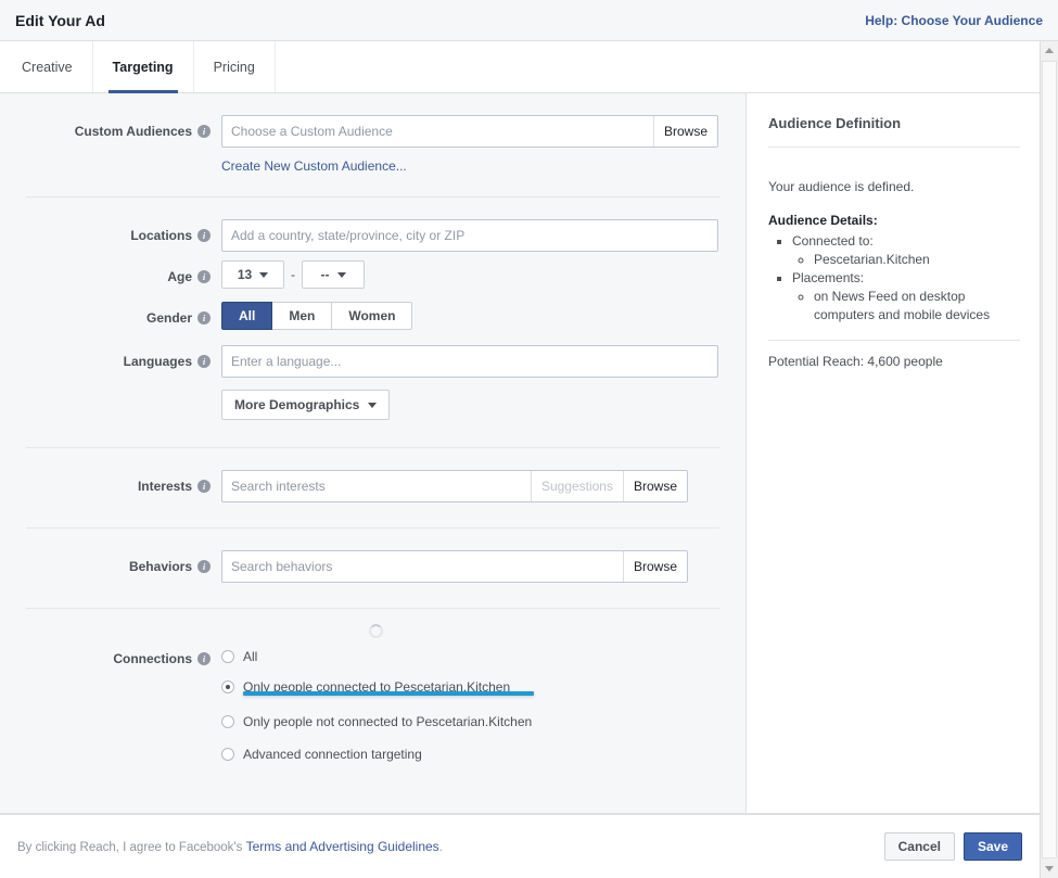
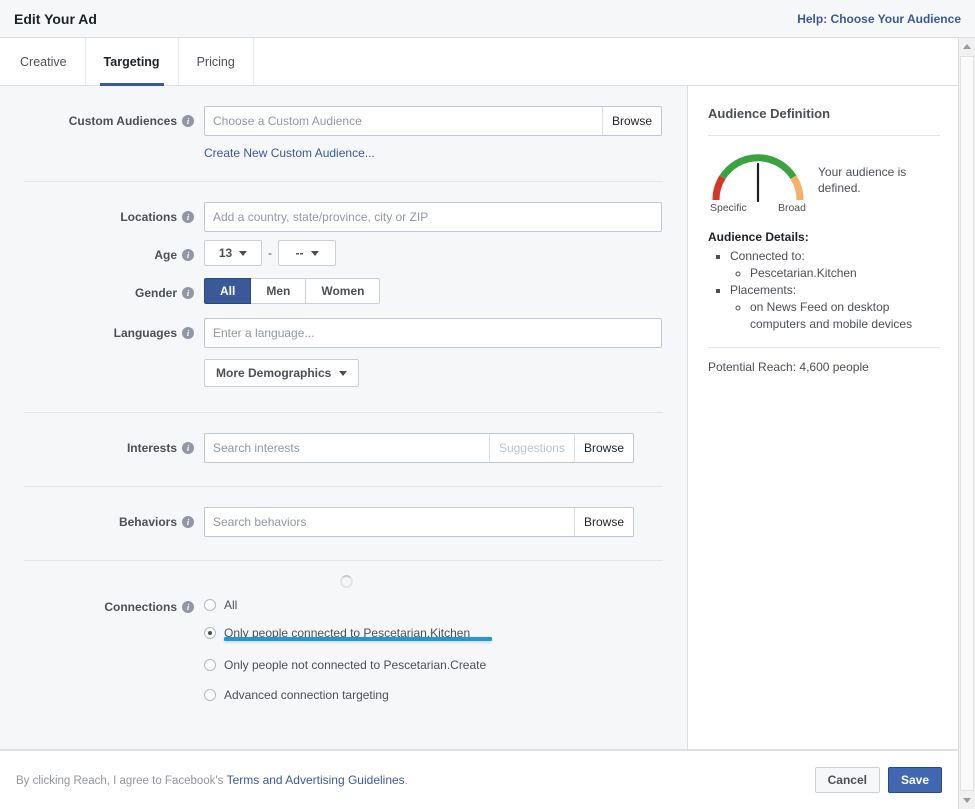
  Edit Your Ad
  Help: Choose Your Audience
  Creative
  Targeting
  Pricing
  Custom Audiences
  i
  Choose a Custom Audience
  Browse
  Create New Custom Audience...
  Locations
  i
  Add a country, state/province, city or ZIP
  Age
  i
  13
  -
  --
  Gender
  i
  All
  Men
  Women
  Languages
  i
  Enter a language...
  More Demographics
  Interests
  i
  Search interests
  Suggestions
  Browse
  Behaviors
  i
  Search behaviors
  Browse
  Connections
  i
  All
  Only people connected to Pescetarian.Kitchen
- Only people not connected to Pescetarian.Kitchen
+ Only people not connected to Pescetarian.Create
  Advanced connection targeting
  Audience Definition
+ Specific
+ Broad
  Your audience is defined.
  Audience Details:
  Connected to:
  Pescetarian.Kitchen
  Placements:
  on News Feed on desktop computers and mobile devices
  Potential Reach: 4,600 people
  By clicking Reach, I agree to Facebook's Terms and Advertising Guidelines.
  Cancel
  Save
